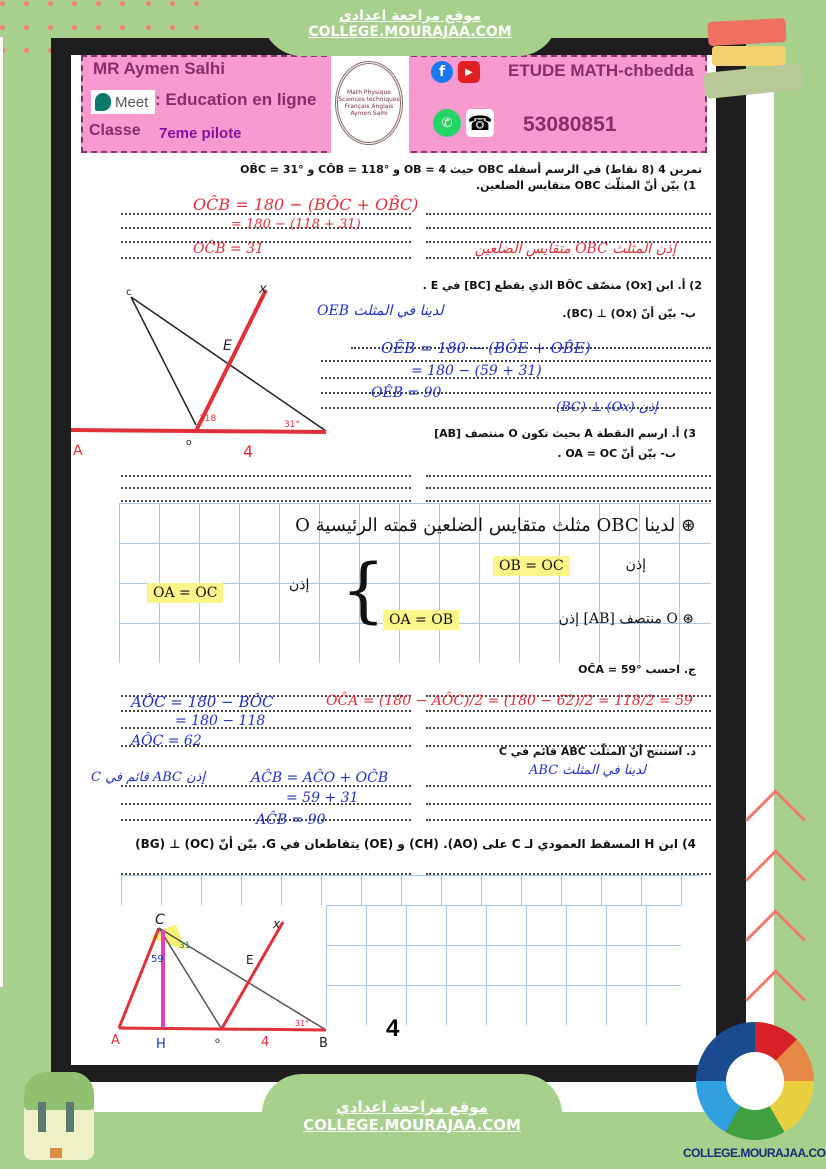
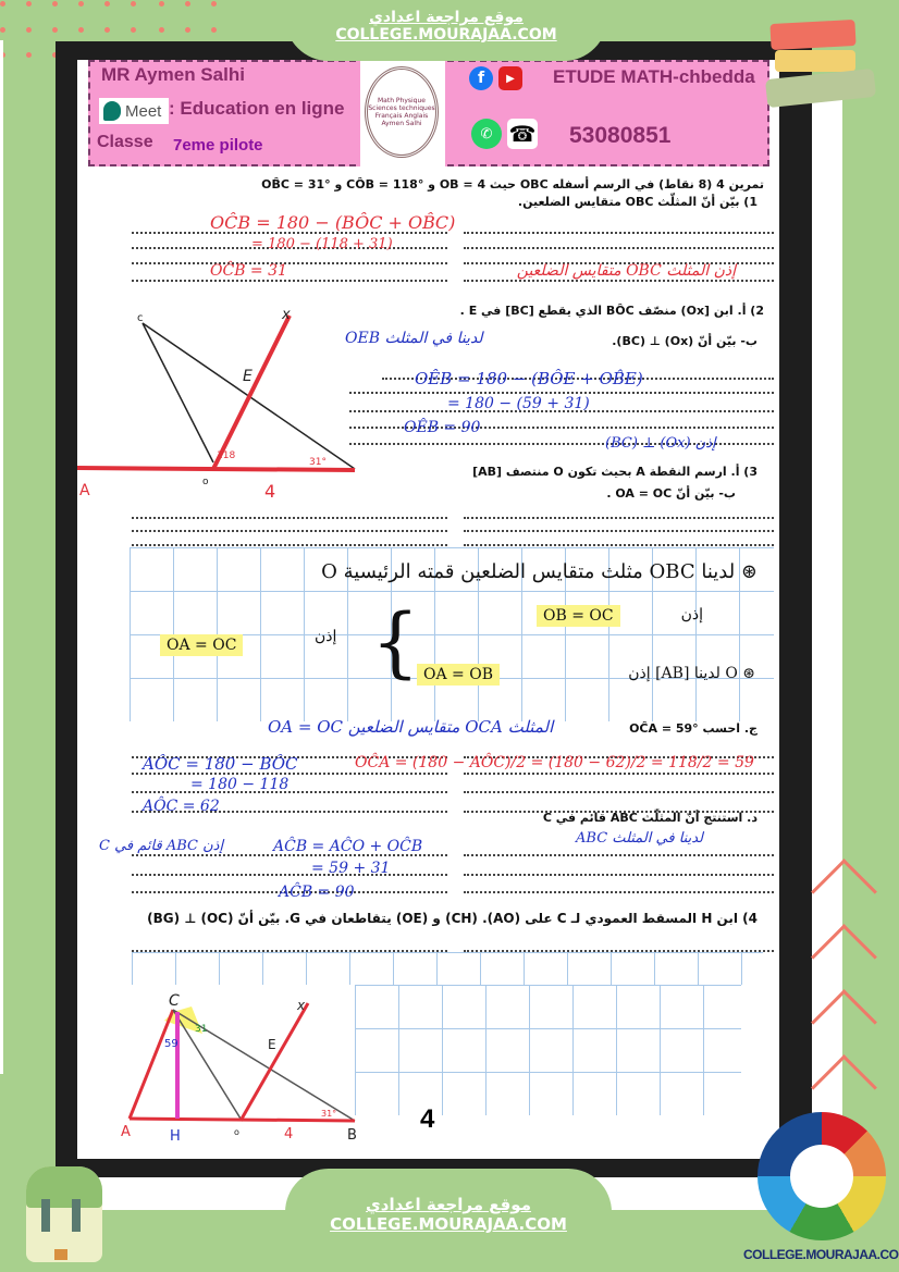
  MR Aymen Salhi
  Meet
  : Education en ligne
  Classe
  7eme pilote
  f
  ▶
  ✆
  ☎
  ETUDE MATH-chbedda
  53080851
  تمرين 4 (8 نقاط) في الرسم أسفله OBC حيث OB = 4 و CÔB = 118° و OB̂C = 31°
  1) بيّن أنّ المثلّث OBC متقايس الضلعين.
  OĈB = 180 − (BÔC + OB̂C)
  = 180 − (118 + 31)
  OĈB = 31
  إذن المثلث OBC متقايس الضلعين
  c
  x
  E
  A
  o
  4
  31°
  118
  2) أ. ابن [Ox) منصّف BÔC الذي يقطع [BC] في E .
  ب- بيّن أنّ (Ox) ⊥ (BC).
  لدينا في المثلث OEB
  OÊB = 180 − (BÔE + OB̂E)
  = 180 − (59 + 31)
  OÊB = 90
  إذن (Ox) ⊥ (BC)
  3) أ. ارسم النقطة A بحيث تكون O منتصف [AB]
  ب- بيّن أنّ OA = OC .
  ⊛ لدينا OBC مثلث متقايس الضلعين قمته الرئيسية O
  إذن
  OB = OC
- ⊛ O منتصف [AB] إذن
+ ⊛ O لدينا [AB] إذن
  OA = OB
  إذن
  OA = OC
  {
  ج. احسب OĈA = 59°
+ المثلث OCA متقايس الضلعين OA = OC
  AÔC = 180 − BÔC
  = 180 − 118
  AÔC = 62
  OĈA = (180 − AÔC)/2 = (180 − 62)/2 = 118/2 = 59
  د. استنتج أنّ المثلّث ABC قائم في C
  لدينا في المثلث ABC
  AĈB = AĈO + OĈB
  = 59 + 31
  AĈB = 90
  إذن ABC قائم في C
  4) ابن H المسقط العمودي لـ C على (AO). (CH) و (OE) يتقاطعان في G. بيّن أنّ (OC) ⊥ (BG)
  C
  x
  E
  A
  H
  o
  4
  B
  31°
  59
  31
  4
  موقع مراجعة اعدادي
  COLLEGE.MOURAJAA.COM
  موقع مراجعة اعدادي
  COLLEGE.MOURAJAA.COM
  COLLEGE.MOURAJAA.CO
